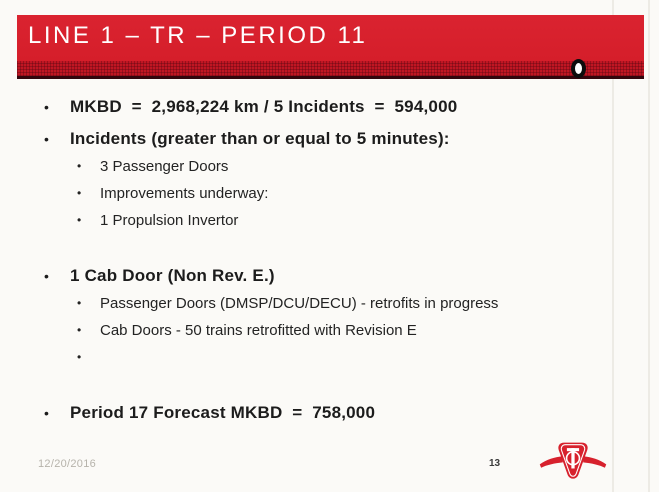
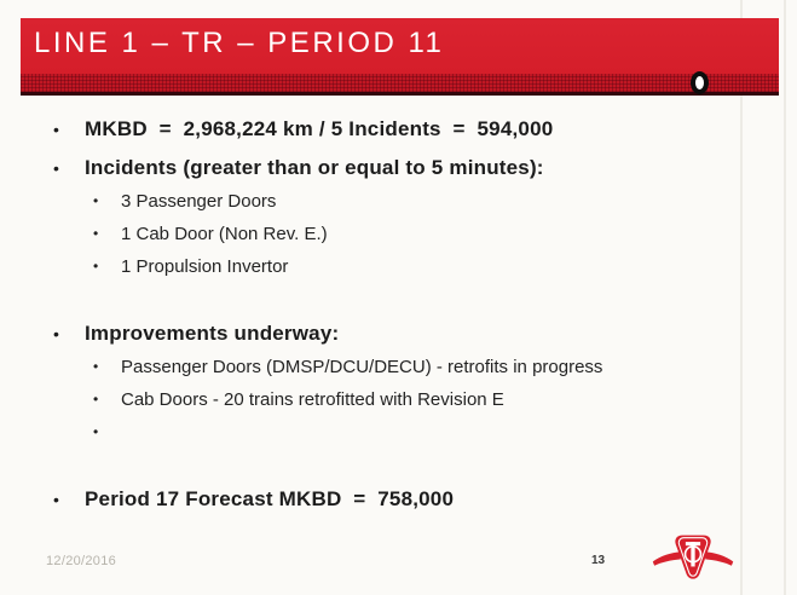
  LINE 1 – TR – PERIOD 11
  •
  MKBD = 2,968,224 km / 5 Incidents = 594,000
  •
  Incidents (greater than or equal to 5 minutes):
  •
  3 Passenger Doors
  •
- Improvements underway:
+ 1 Cab Door (Non Rev. E.)
  •
  1 Propulsion Invertor
  •
- 1 Cab Door (Non Rev. E.)
+ Improvements underway:
  •
  Passenger Doors (DMSP/DCU/DECU) - retrofits in progress
  •
- Cab Doors - 50 trains retrofitted with Revision E
+ Cab Doors - 20 trains retrofitted with Revision E
  •
  •
  Period 17 Forecast MKBD = 758,000
  12/20/2016
  13
